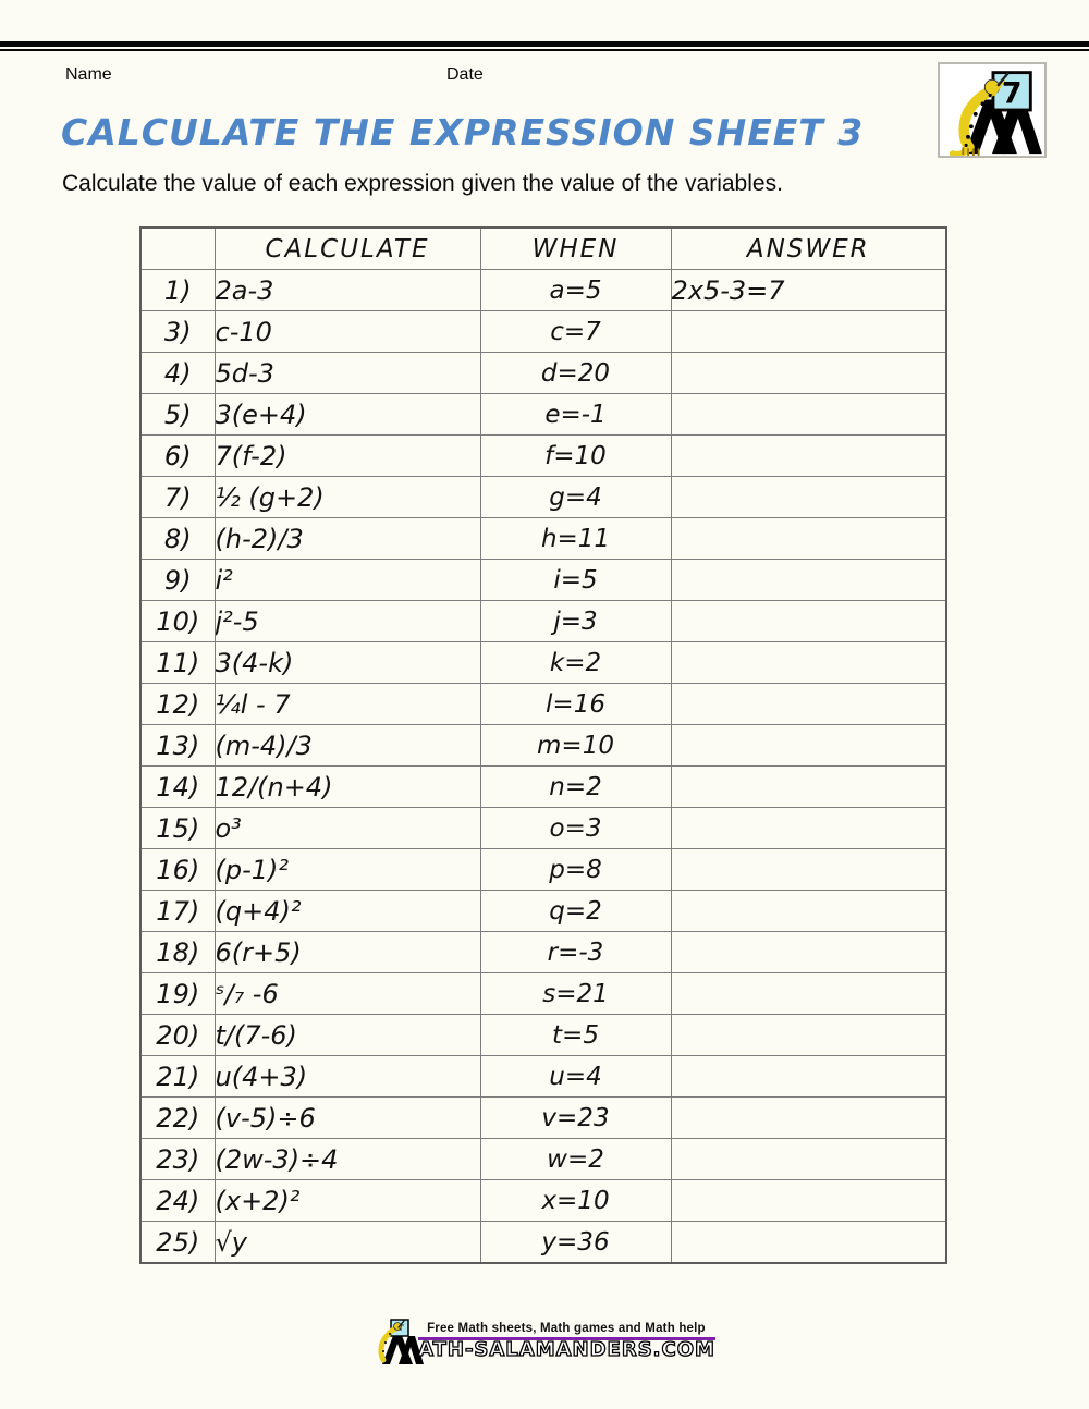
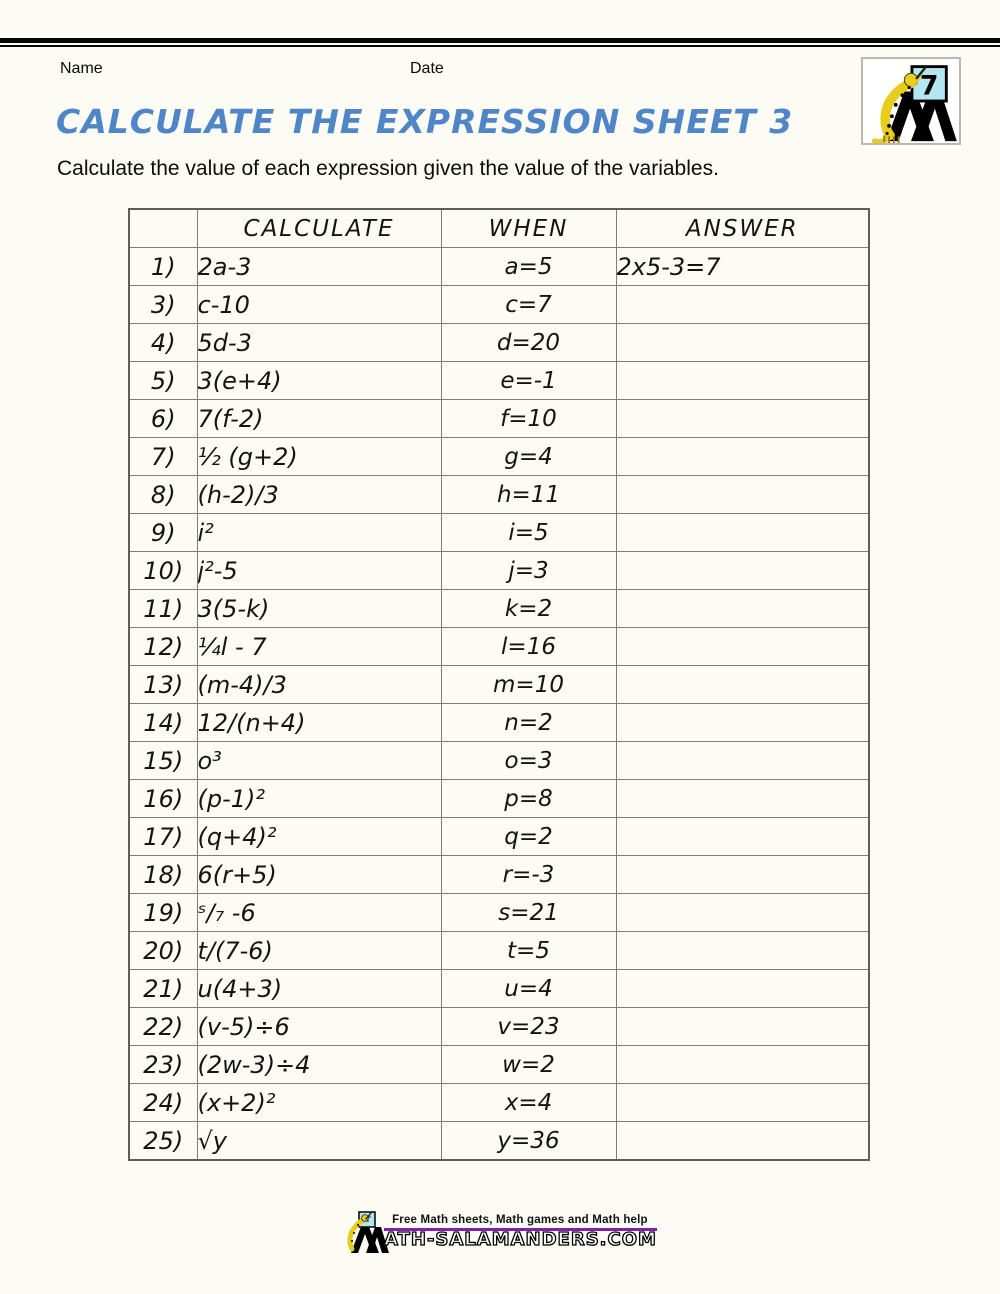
  Name
  Date
  7
  CALCULATE THE EXPRESSION SHEET 3
  Calculate the value of each expression given the value of the variables.
  	CALCULATE	WHEN	ANSWER
  1)	2a-3	a=5	2x5-3=7
  3)	c-10	c=7
  4)	5d-3	d=20
  5)	3(e+4)	e=-1
  6)	7(f-2)	f=10
  7)	½ (g+2)	g=4
  8)	(h-2)/3	h=11
  9)	i²	i=5
  10)	j²-5	j=3
- 11)	3(4-k)	k=2
+ 11)	3(5-k)	k=2
  12)	¼l - 7	l=16
  13)	(m-4)/3	m=10
  14)	12/(n+4)	n=2
  15)	o³	o=3
  16)	(p-1)²	p=8
  17)	(q+4)²	q=2
  18)	6(r+5)	r=-3
  19)	ˢ/₇ -6	s=21
  20)	t/(7-6)	t=5
  21)	u(4+3)	u=4
  22)	(v-5)÷6	v=23
  23)	(2w-3)÷4	w=2
- 24)	(x+2)²	x=10
+ 24)	(x+2)²	x=4
  25)	√y	y=36
  Free Math sheets, Math games and Math help
  ATH-SALAMANDERS.COM
